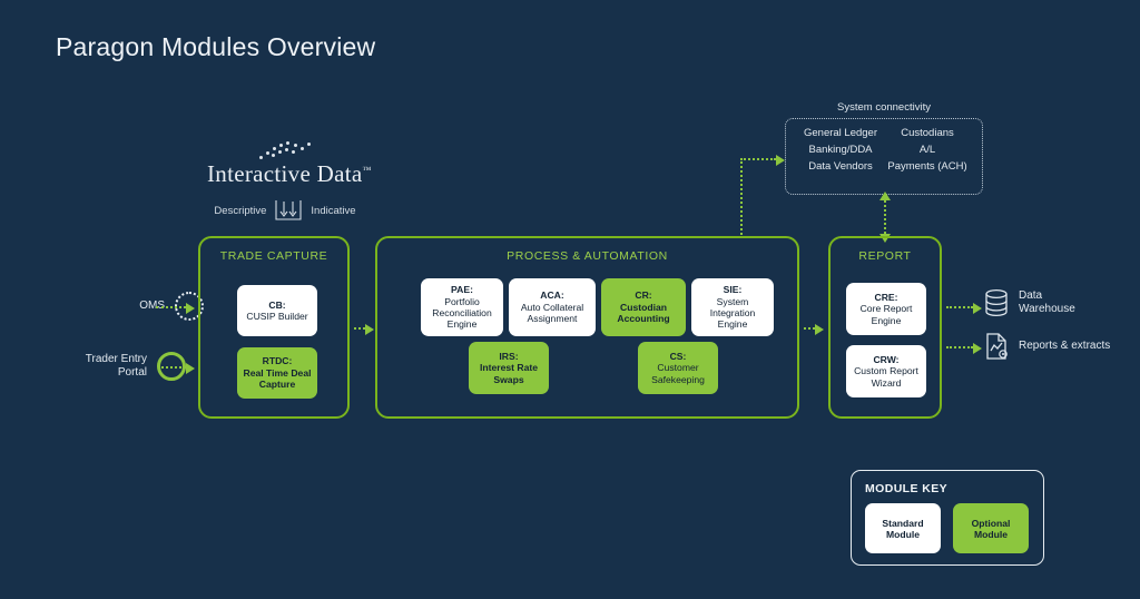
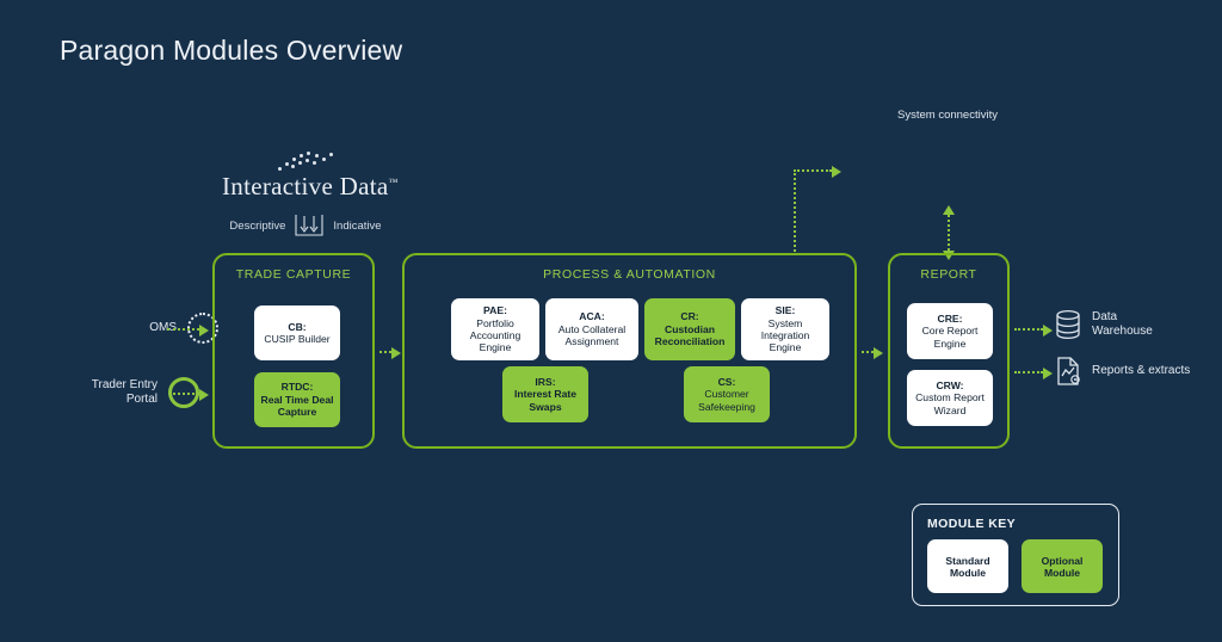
  Paragon Modules Overview
  Interactive Data™
  Descriptive
  Indicative
  OMS
  Trader Entry
  Portal
  System connectivity
- General Ledger
- Banking/DDA
- Data Vendors
- Custodians
- A/L
- Payments (ACH)
  TRADE CAPTURE
  CB:
  CUSIP Builder
  RTDC:
  Real Time Deal
  Capture
  PROCESS & AUTOMATION
  PAE:
  Portfolio
- Reconciliation
+ Accounting
  Engine
  ACA:
  Auto Collateral
  Assignment
  CR:
  Custodian
- Accounting
+ Reconciliation
  SIE:
  System
  Integration
  Engine
  IRS:
  Interest Rate
  Swaps
  CS:
  Customer
  Safekeeping
  REPORT
  CRE:
  Core Report
  Engine
  CRW:
  Custom Report
  Wizard
  Data
  Warehouse
  Reports & extracts
  MODULE KEY
  Standard
  Module
  Optional
  Module
